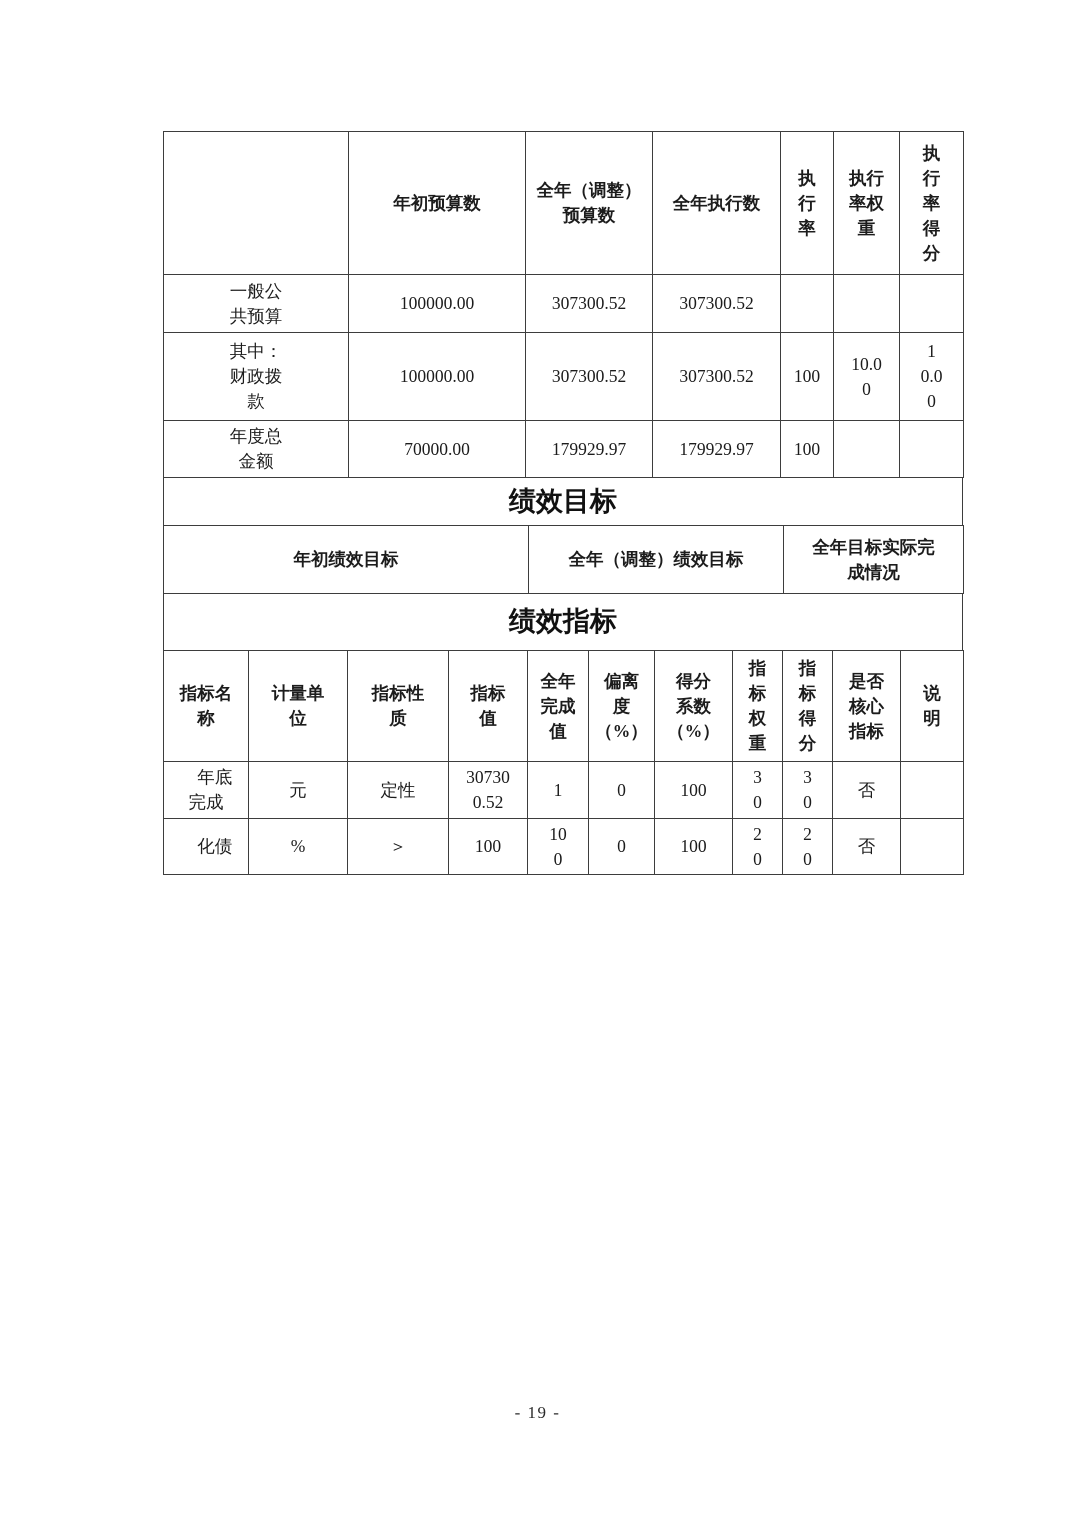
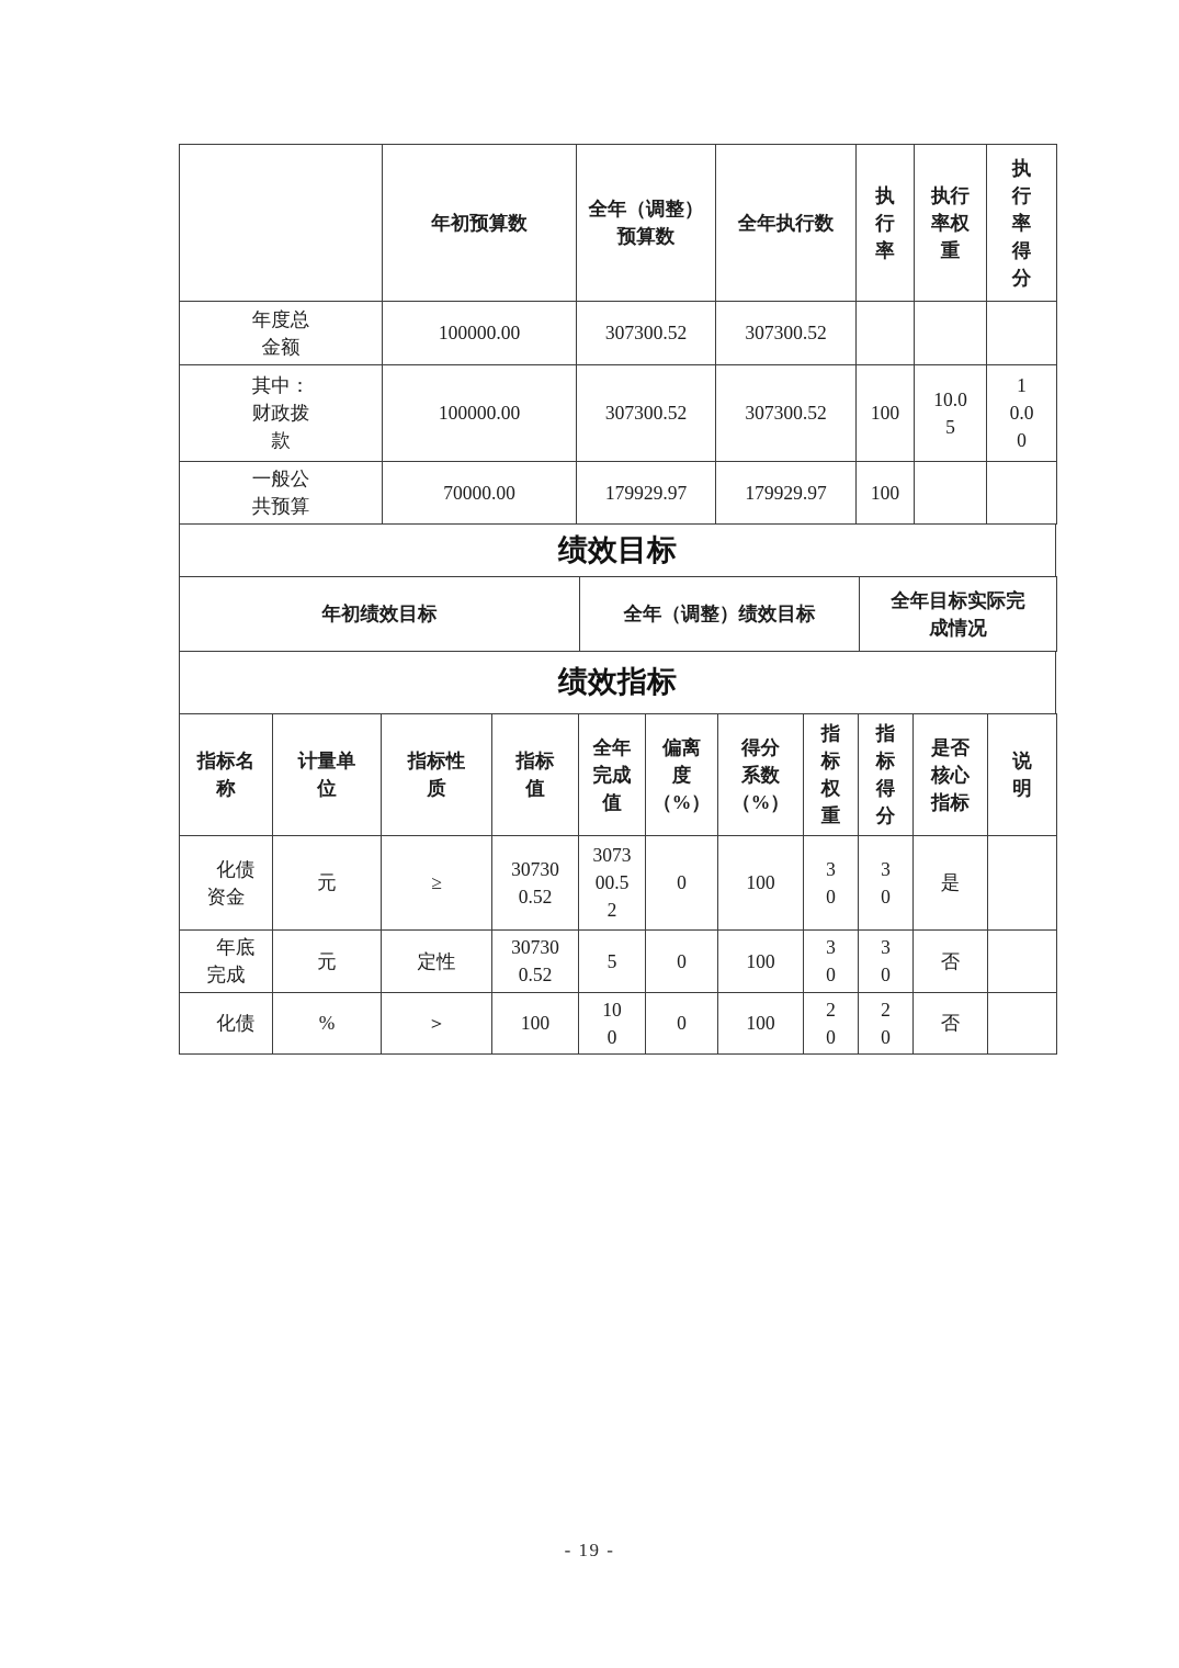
  	年初预算数	全年（调整） 预算数	全年执行数	执 行 率	执行 率权 重	执 行 率 得 分
- 一般公 共预算	100000.00	307300.52	307300.52
+ 年度总 金额	100000.00	307300.52	307300.52
- 其中： 财政拨 款	100000.00	307300.52	307300.52	100	10.0 0	1 0.0 0
+ 其中： 财政拨 款	100000.00	307300.52	307300.52	100	10.0 5	1 0.0 0
- 年度总 金额	70000.00	179929.97	179929.97	100
+ 一般公 共预算	70000.00	179929.97	179929.97	100
  绩效目标
  年初绩效目标	全年（调整）绩效目标	全年目标实际完 成情况
  绩效指标
  指标名 称	计量单 位	指标性 质	指标 值	全年 完成 值	偏离 度 （%）	得分 系数 （%）	指 标 权 重	指 标 得 分	是否 核心 指标	说 明
+ 化债 资金	元	≥	30730 0.52	3073 00.5 2	0	100	3 0	3 0	是
- 年底 完成	元	定性	30730 0.52	1	0	100	3 0	3 0	否
+ 年底 完成	元	定性	30730 0.52	5	0	100	3 0	3 0	否
  化债	%	＞	100	10 0	0	100	2 0	2 0	否
  - 19 -
